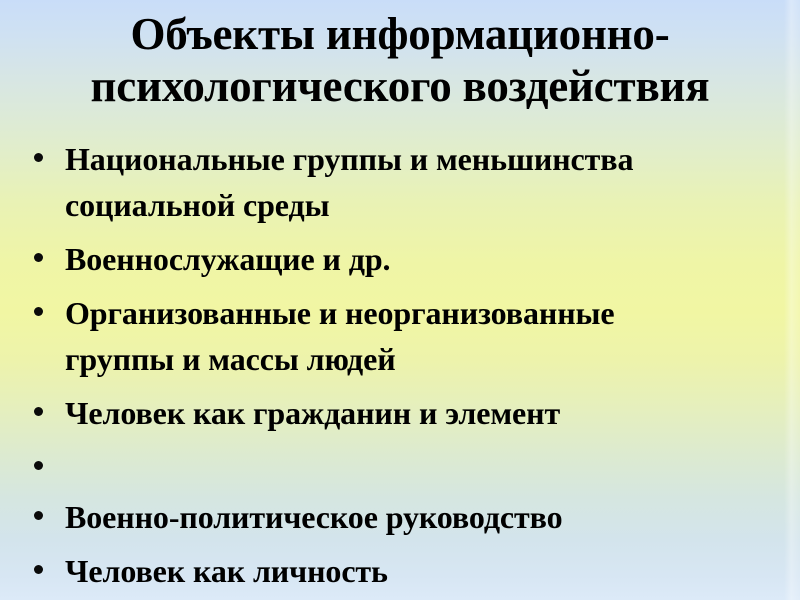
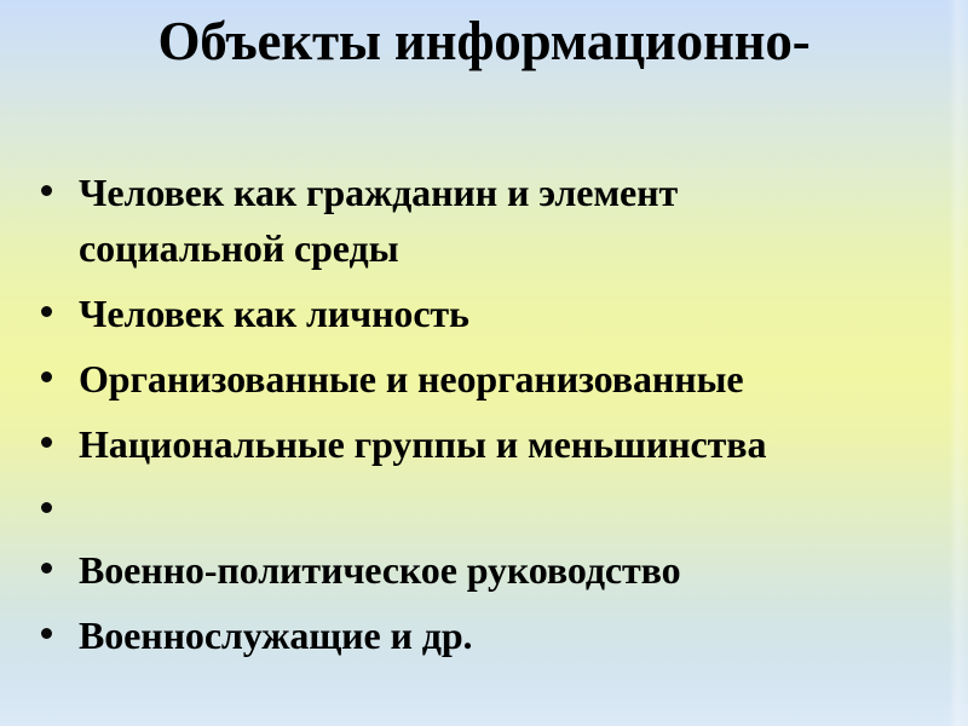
  Объекты информационно-
- психологического воздействия
- Национальные группы и меньшинства
+ Человек как гражданин и элемент
  социальной среды
- Военнослужащие и др.
+ Человек как личность
  Организованные и неорганизованные
- группы и массы людей
- Человек как гражданин и элемент
+ Национальные группы и меньшинства
  Военно-политическое руководство
- Человек как личность
+ Военнослужащие и др.
